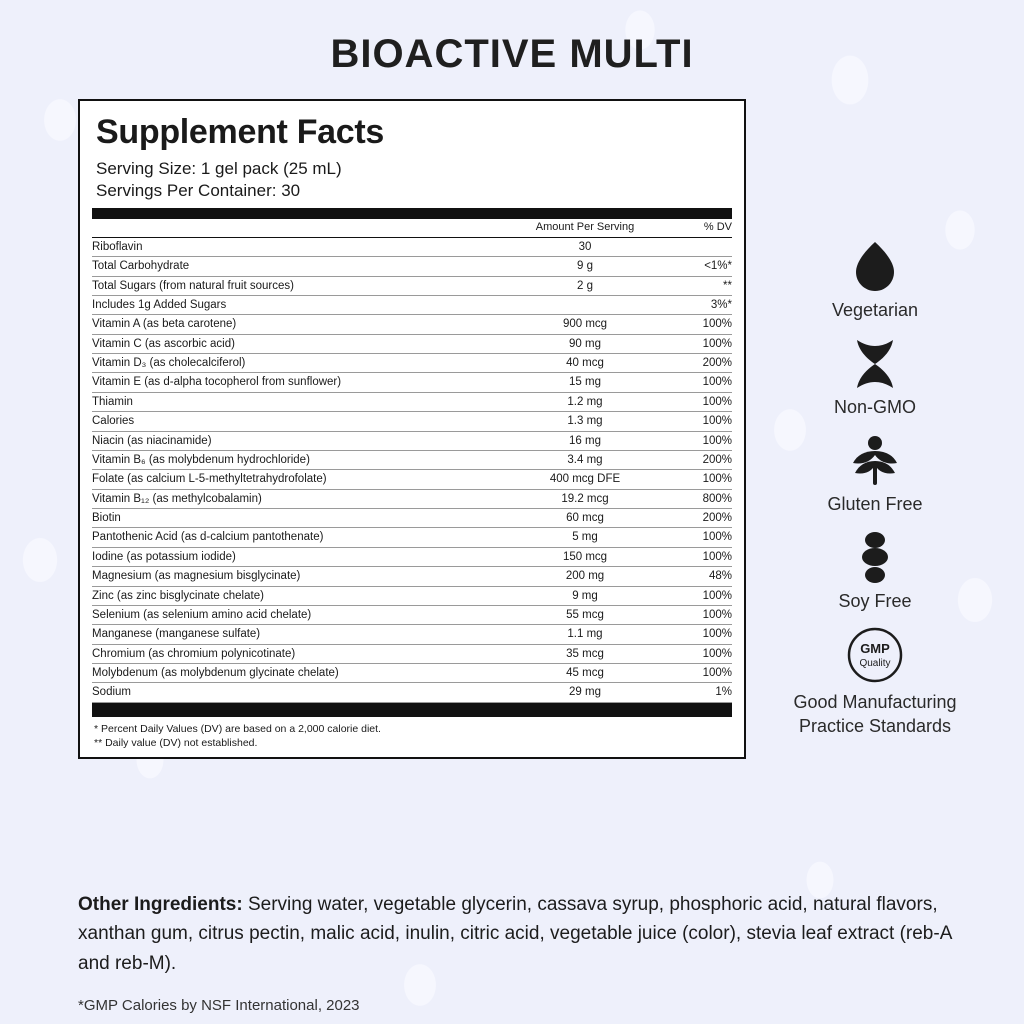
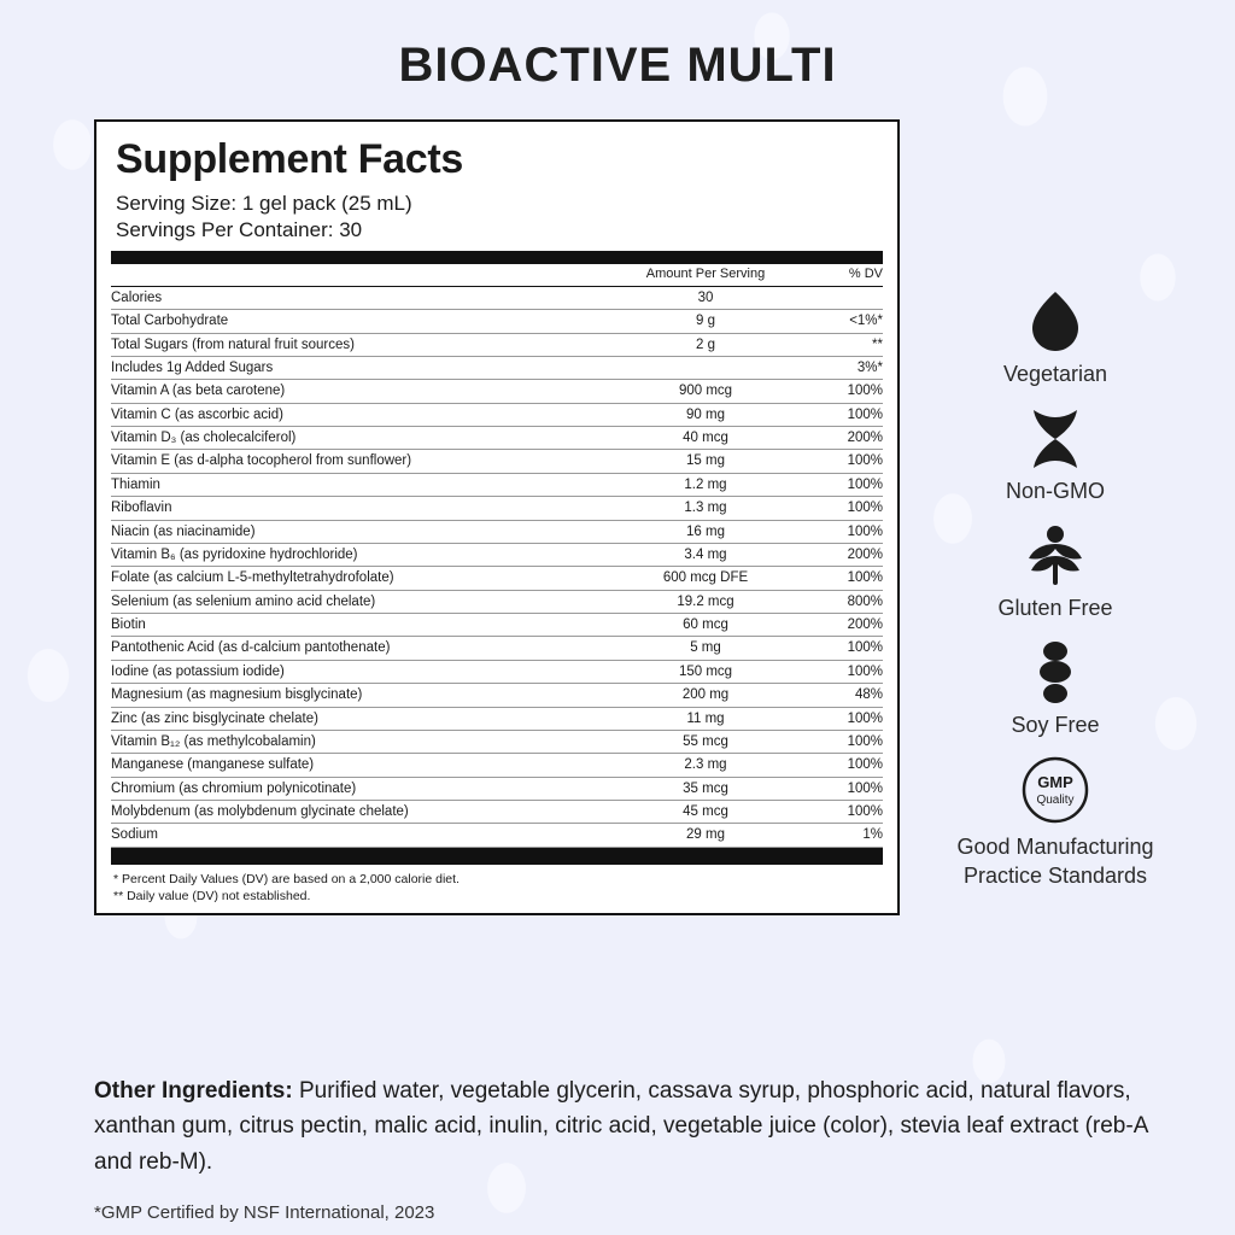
  BIOACTIVE MULTI
  Supplement Facts
  Serving Size: 1 gel pack (25 mL)
  Servings Per Container: 30
  	Amount Per Serving	% DV
- Riboflavin	30
+ Calories	30
  Total Carbohydrate	9 g	<1%*
  Total Sugars (from natural fruit sources)	2 g	**
  Includes 1g Added Sugars		3%*
  Vitamin A (as beta carotene)	900 mcg	100%
  Vitamin C (as ascorbic acid)	90 mg	100%
  Vitamin D₃ (as cholecalciferol)	40 mcg	200%
  Vitamin E (as d-alpha tocopherol from sunflower)	15 mg	100%
  Thiamin	1.2 mg	100%
- Calories	1.3 mg	100%
+ Riboflavin	1.3 mg	100%
  Niacin (as niacinamide)	16 mg	100%
- Vitamin B₆ (as molybdenum hydrochloride)	3.4 mg	200%
+ Vitamin B₆ (as pyridoxine hydrochloride)	3.4 mg	200%
- Folate (as calcium L-5-methyltetrahydrofolate)	400 mcg DFE	100%
+ Folate (as calcium L-5-methyltetrahydrofolate)	600 mcg DFE	100%
- Vitamin B₁₂ (as methylcobalamin)	19.2 mcg	800%
+ Selenium (as selenium amino acid chelate)	19.2 mcg	800%
  Biotin	60 mcg	200%
  Pantothenic Acid (as d-calcium pantothenate)	5 mg	100%
  Iodine (as potassium iodide)	150 mcg	100%
  Magnesium (as magnesium bisglycinate)	200 mg	48%
- Zinc (as zinc bisglycinate chelate)	9 mg	100%
+ Zinc (as zinc bisglycinate chelate)	11 mg	100%
- Selenium (as selenium amino acid chelate)	55 mcg	100%
+ Vitamin B₁₂ (as methylcobalamin)	55 mcg	100%
- Manganese (manganese sulfate)	1.1 mg	100%
+ Manganese (manganese sulfate)	2.3 mg	100%
  Chromium (as chromium polynicotinate)	35 mcg	100%
  Molybdenum (as molybdenum glycinate chelate)	45 mcg	100%
  Sodium	29 mg	1%
  * Percent Daily Values (DV) are based on a 2,000 calorie diet.
  ** Daily value (DV) not established.
  Vegetarian
  Non-GMO
  Gluten Free
  Soy Free
  GMP
  Quality
  Good Manufacturing Practice Standards
- Other Ingredients: Serving water, vegetable glycerin, cassava syrup, phosphoric acid, natural flavors, xanthan gum, citrus pectin, malic acid, inulin, citric acid, vegetable juice (color), stevia leaf extract (reb-A and reb-M).
+ Other Ingredients: Purified water, vegetable glycerin, cassava syrup, phosphoric acid, natural flavors, xanthan gum, citrus pectin, malic acid, inulin, citric acid, vegetable juice (color), stevia leaf extract (reb-A and reb-M).
- *GMP Calories by NSF International, 2023
+ *GMP Certified by NSF International, 2023
